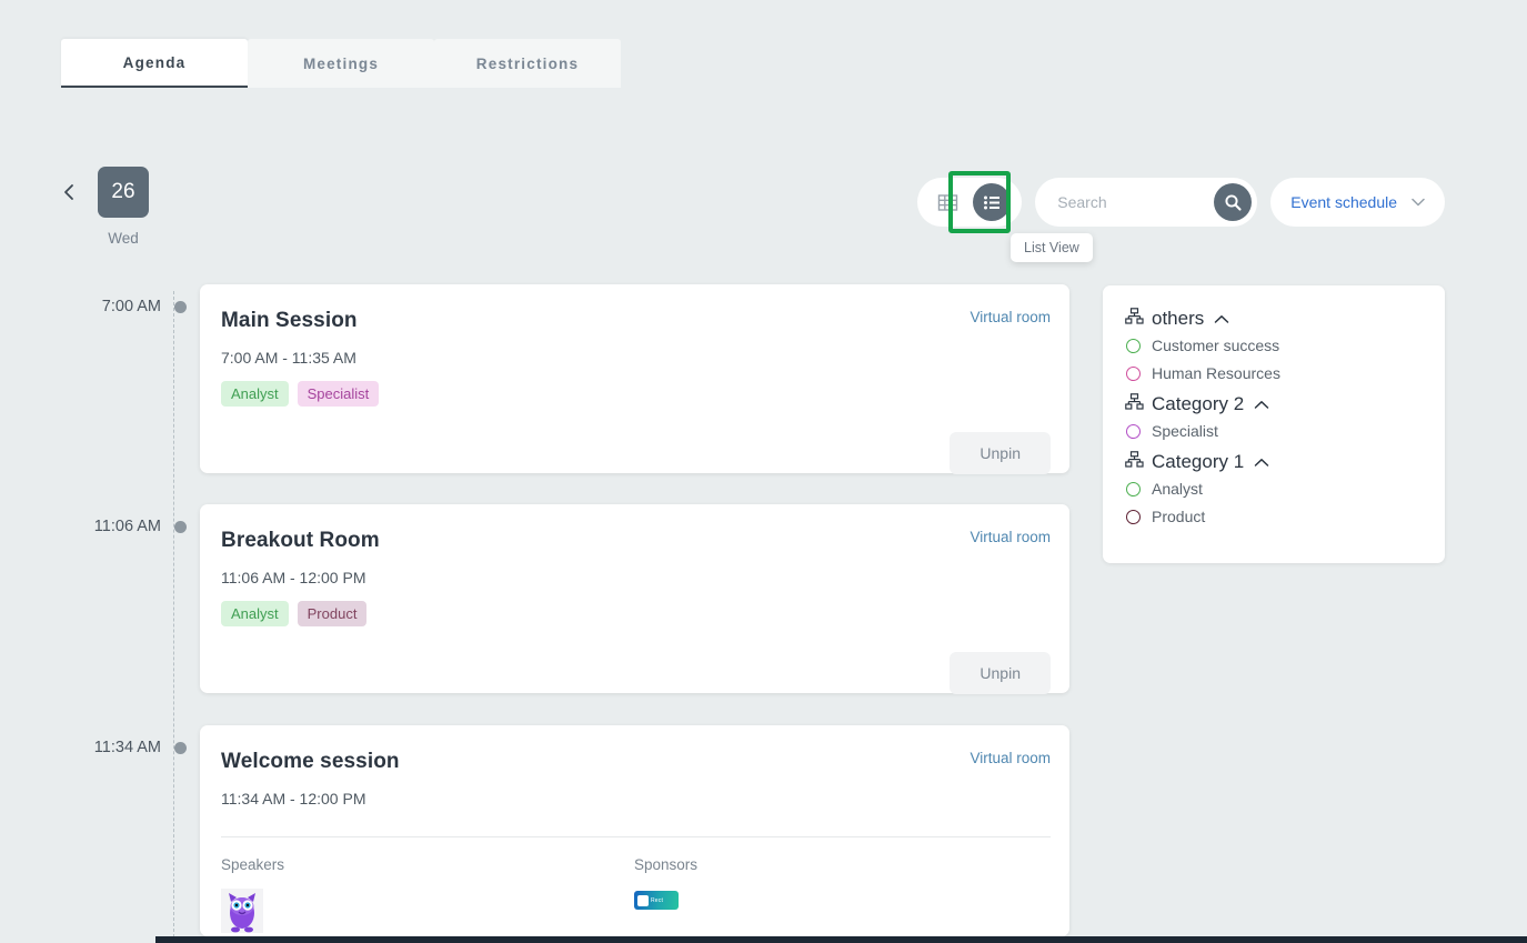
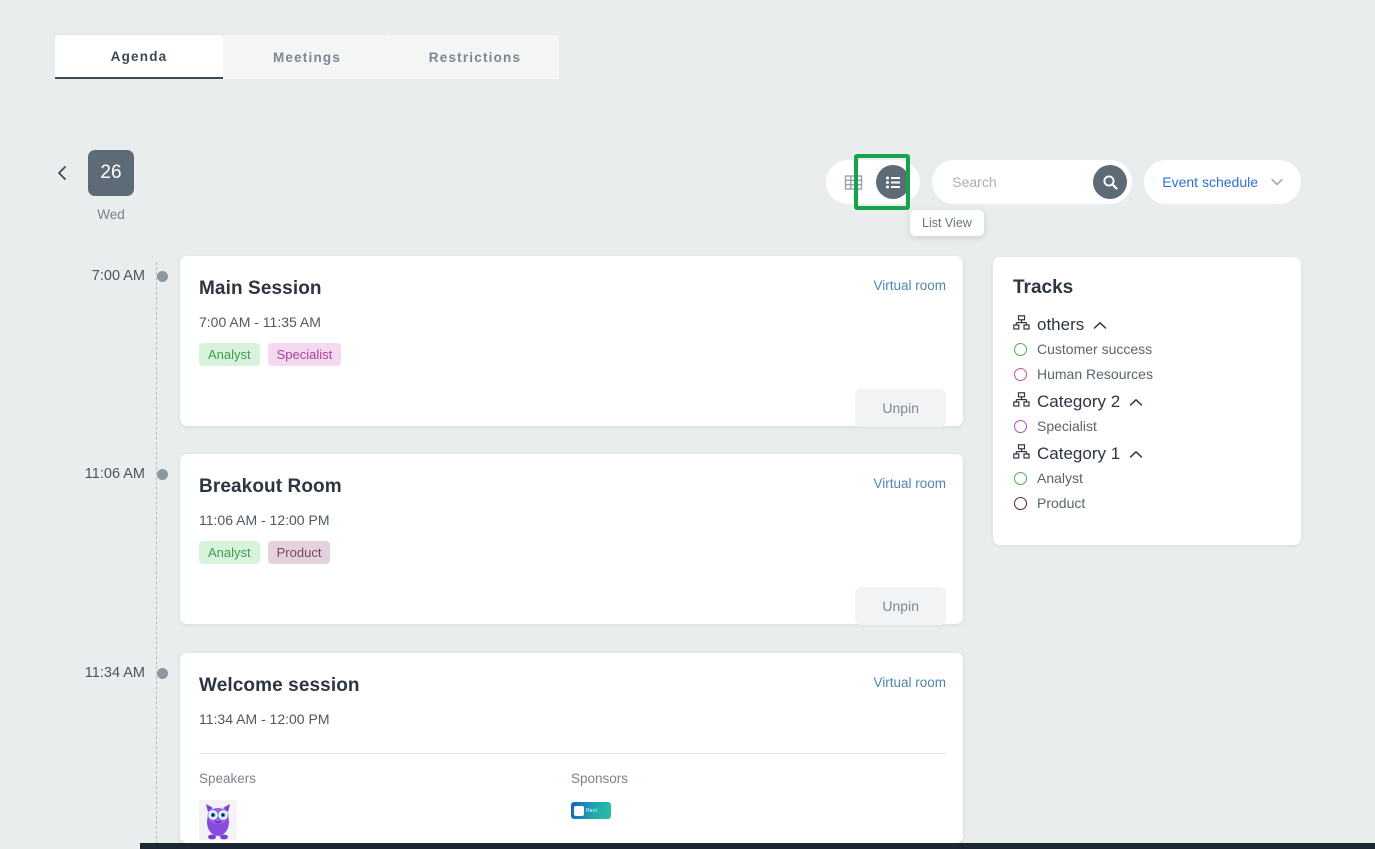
  Agenda
  Meetings
  Restrictions
  26
  Wed
  Search
  Event schedule
  List View
  7:00 AM
  11:06 AM
  11:34 AM
  Main Session
  Virtual room
  7:00 AM - 11:35 AM
  Analyst
  Specialist
  Unpin
  Breakout Room
  Virtual room
  11:06 AM - 12:00 PM
  Analyst
  Product
  Unpin
  Welcome session
  Virtual room
  11:34 AM - 12:00 PM
  Speakers
  Sponsors
+ Tracks
  others
  Customer success
  Human Resources
  Category 2
  Specialist
  Category 1
  Analyst
  Product
